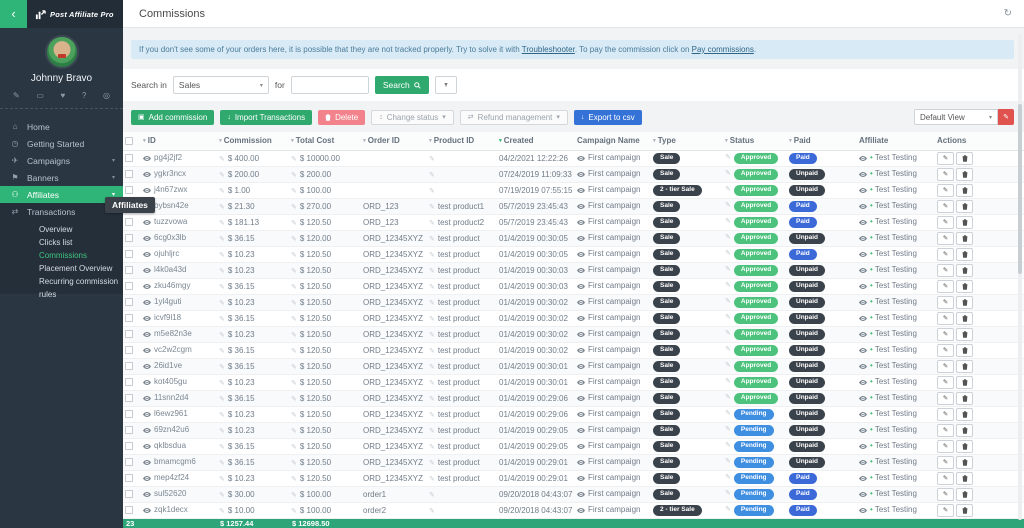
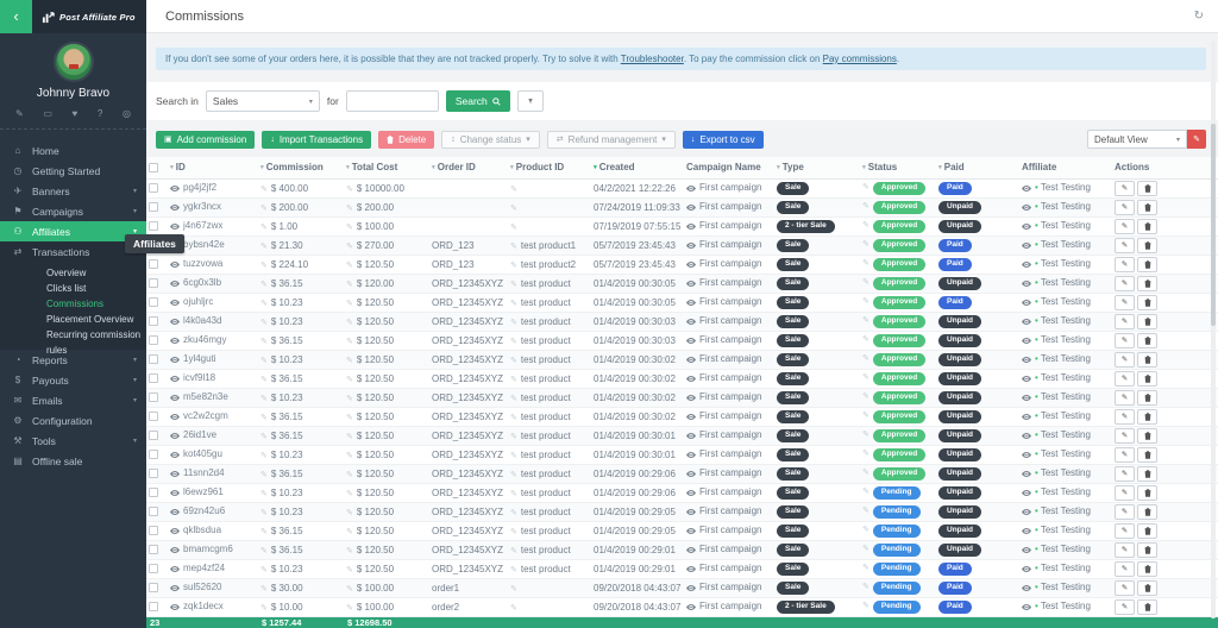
  ‹
  Post Affiliate Pro
  Johnny Bravo
  ✎
  ▭
  ♥
  ?
  ◎
  ⌂
  Home
  ◷
  Getting Started
  ✈
- Campaigns
+ Banners
  ⚑
- Banners
+ Campaigns
  ⚇
  Affiliates
  ⇄
  Transactions
  Overview
  Clicks list
  Commissions
  Placement Overview
  Recurring commission rules
+ ◔
+ Reports
+ $
+ Payouts
+ ✉
+ Emails
+ ⚙
+ Configuration
+ ⚒
+ Tools
+ ▤
+ Offline sale
  Affiliates
  Commissions
  ↻
  If you don't see some of your orders here, it is possible that they are not tracked properly. Try to solve it with Troubleshooter. To pay the commission click on Pay commissions.
  Search in
  Sales
  for
  Search
  Add commission
  Import Transactions
  Delete
  Change status
  Refund management
  Export to csv
  Default View
  		ID	Commission	Total Cost	Order ID	Product ID	Created	Campaign Name	Type	Status	Paid	Affiliate	Actions
  	pg4j2jf2	$ 400.00	$ 10000.00			04/2/2021 12:22:26	First campaign				• Test Testing
  	ygkr3ncx	$ 200.00	$ 200.00			07/24/2019 11:09:33	First campaign				• Test Testing
  	bybsn42e	$ 21.30	$ 270.00	ORD_123	test product1	05/7/2019 23:45:43	First campaign				• Test Testing
- 	tuzzvowa	$ 181.13	$ 120.50	ORD_123	test product2	05/7/2019 23:45:43	First campaign				• Test Testing
+ 	tuzzvowa	$ 224.10	$ 120.50	ORD_123	test product2	05/7/2019 23:45:43	First campaign				• Test Testing
  	6cg0x3lb	$ 36.15	$ 120.00	ORD_12345XYZ	test product	01/4/2019 00:30:05	First campaign				• Test Testing
  	ojuhljrc	$ 10.23	$ 120.50	ORD_12345XYZ	test product	01/4/2019 00:30:05	First campaign				• Test Testing
  	l4k0a43d	$ 10.23	$ 120.50	ORD_12345XYZ	test product	01/4/2019 00:30:03	First campaign				• Test Testing
  	zku46mgy	$ 36.15	$ 120.50	ORD_12345XYZ	test product	01/4/2019 00:30:03	First campaign				• Test Testing
  	1yl4guti	$ 10.23	$ 120.50	ORD_12345XYZ	test product	01/4/2019 00:30:02	First campaign				• Test Testing
  	icvf9l18	$ 36.15	$ 120.50	ORD_12345XYZ	test product	01/4/2019 00:30:02	First campaign				• Test Testing
  	m5e82n3e	$ 10.23	$ 120.50	ORD_12345XYZ	test product	01/4/2019 00:30:02	First campaign				• Test Testing
  	vc2w2cgm	$ 36.15	$ 120.50	ORD_12345XYZ	test product	01/4/2019 00:30:02	First campaign				• Test Testing
  	26id1ve	$ 36.15	$ 120.50	ORD_12345XYZ	test product	01/4/2019 00:30:01	First campaign				• Test Testing
  	kot405gu	$ 10.23	$ 120.50	ORD_12345XYZ	test product	01/4/2019 00:30:01	First campaign				• Test Testing
  	11snn2d4	$ 36.15	$ 120.50	ORD_12345XYZ	test product	01/4/2019 00:29:06	First campaign				• Test Testing
  	l6ewz961	$ 10.23	$ 120.50	ORD_12345XYZ	test product	01/4/2019 00:29:06	First campaign				• Test Testing
  	69zn42u6	$ 10.23	$ 120.50	ORD_12345XYZ	test product	01/4/2019 00:29:05	First campaign				• Test Testing
  	qklbsdua	$ 36.15	$ 120.50	ORD_12345XYZ	test product	01/4/2019 00:29:05	First campaign				• Test Testing
  	bmamcgm6	$ 36.15	$ 120.50	ORD_12345XYZ	test product	01/4/2019 00:29:01	First campaign				• Test Testing
  	mep4zf24	$ 10.23	$ 120.50	ORD_12345XYZ	test product	01/4/2019 00:29:01	First campaign				• Test Testing
  	sul52620	$ 30.00	$ 100.00	order1		09/20/2018 04:43:07	First campaign				• Test Testing
  	zqk1decx	$ 10.00	$ 100.00	order2		09/20/2018 04:43:07	First campaign				• Test Testing
  23	$ 1257.44	$ 12698.50
